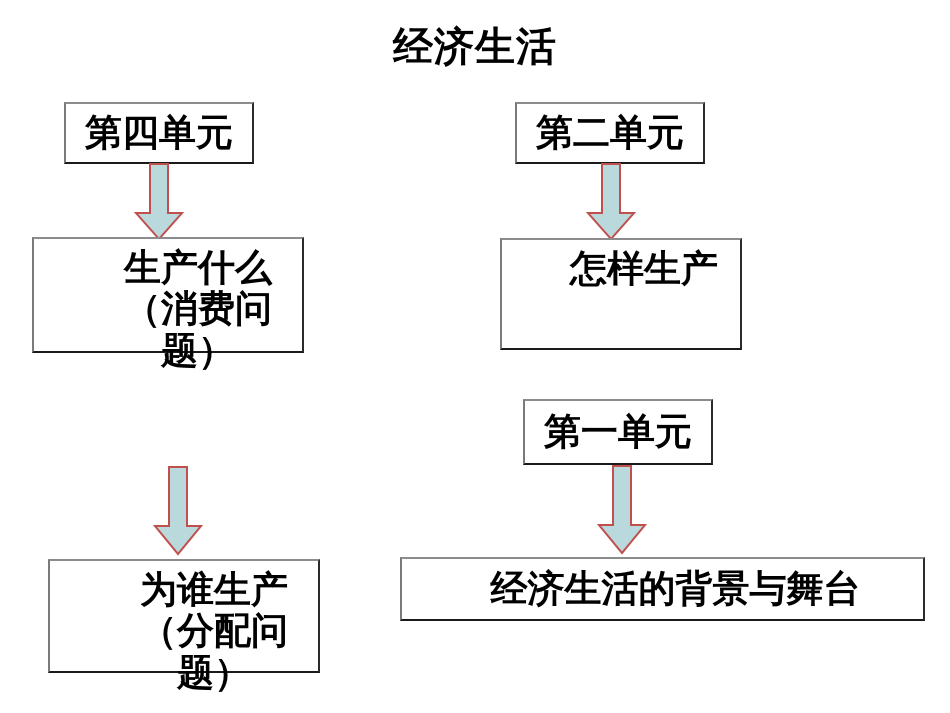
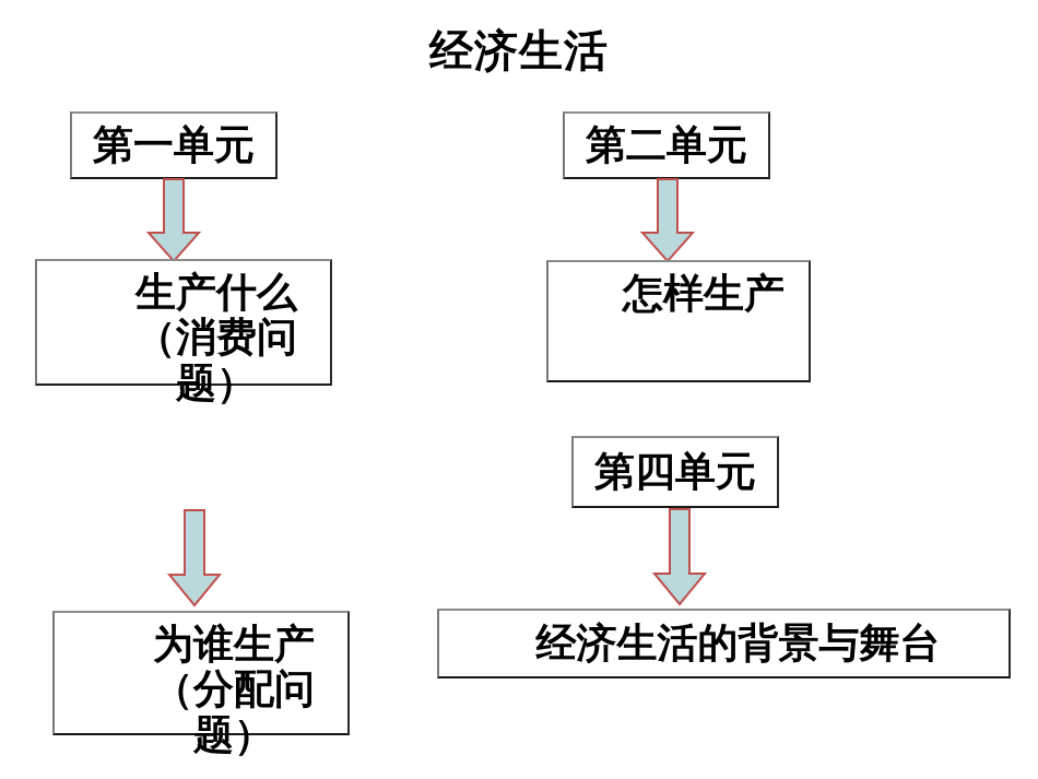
  经济生活
- 第四单元
+ 第一单元
  生产什么
  （消费问题）
  第二单元
  怎样生产
  为谁生产
  （分配问题）
- 第一单元
+ 第四单元
  经济生活的背景与舞台
